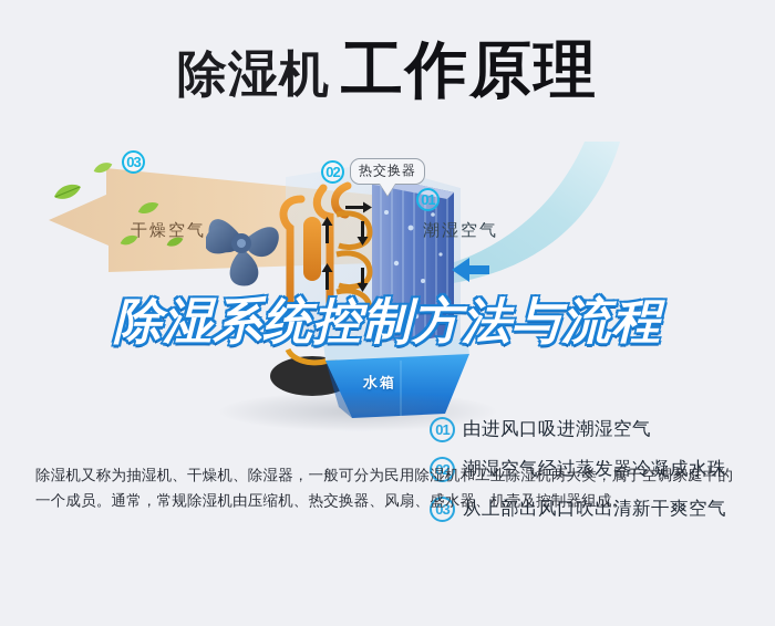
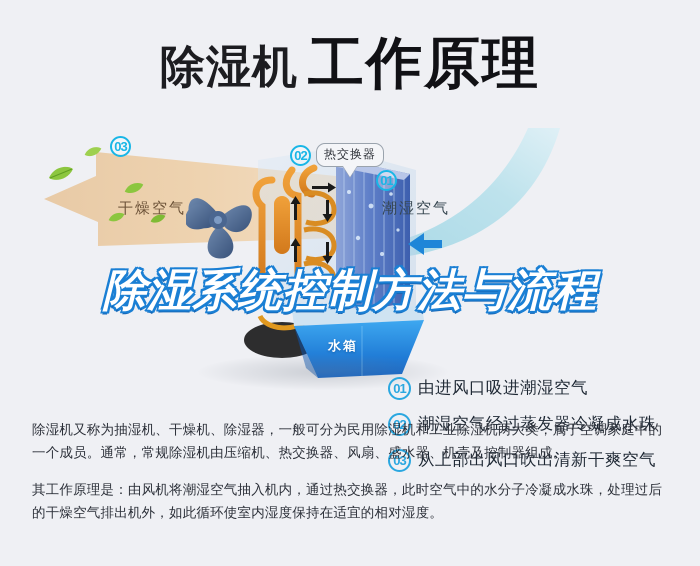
  除湿机 工作原理
  03
  02
  01
  热交换器
  干燥空气
  潮湿空气
  水箱
  01
  由进风口吸进潮湿空气
  02
  潮湿空气经过蒸发器冷凝成水珠
  03
  从上部出风口吹出清新干爽空气
  除湿系统控制方法与流程
  除湿机又称为抽湿机、干燥机、除湿器，一般可分为民用除湿机和工业除湿机两大类，属于空调家庭中的一个成员。通常，常规除湿机由压缩机、热交换器、风扇、盛水器、机壳及控制器组成。
+ 其工作原理是：由风机将潮湿空气抽入机内，通过热交换器，此时空气中的水分子冷凝成水珠，处理过后的干燥空气排出机外，如此循环使室内湿度保持在适宜的相对湿度。
